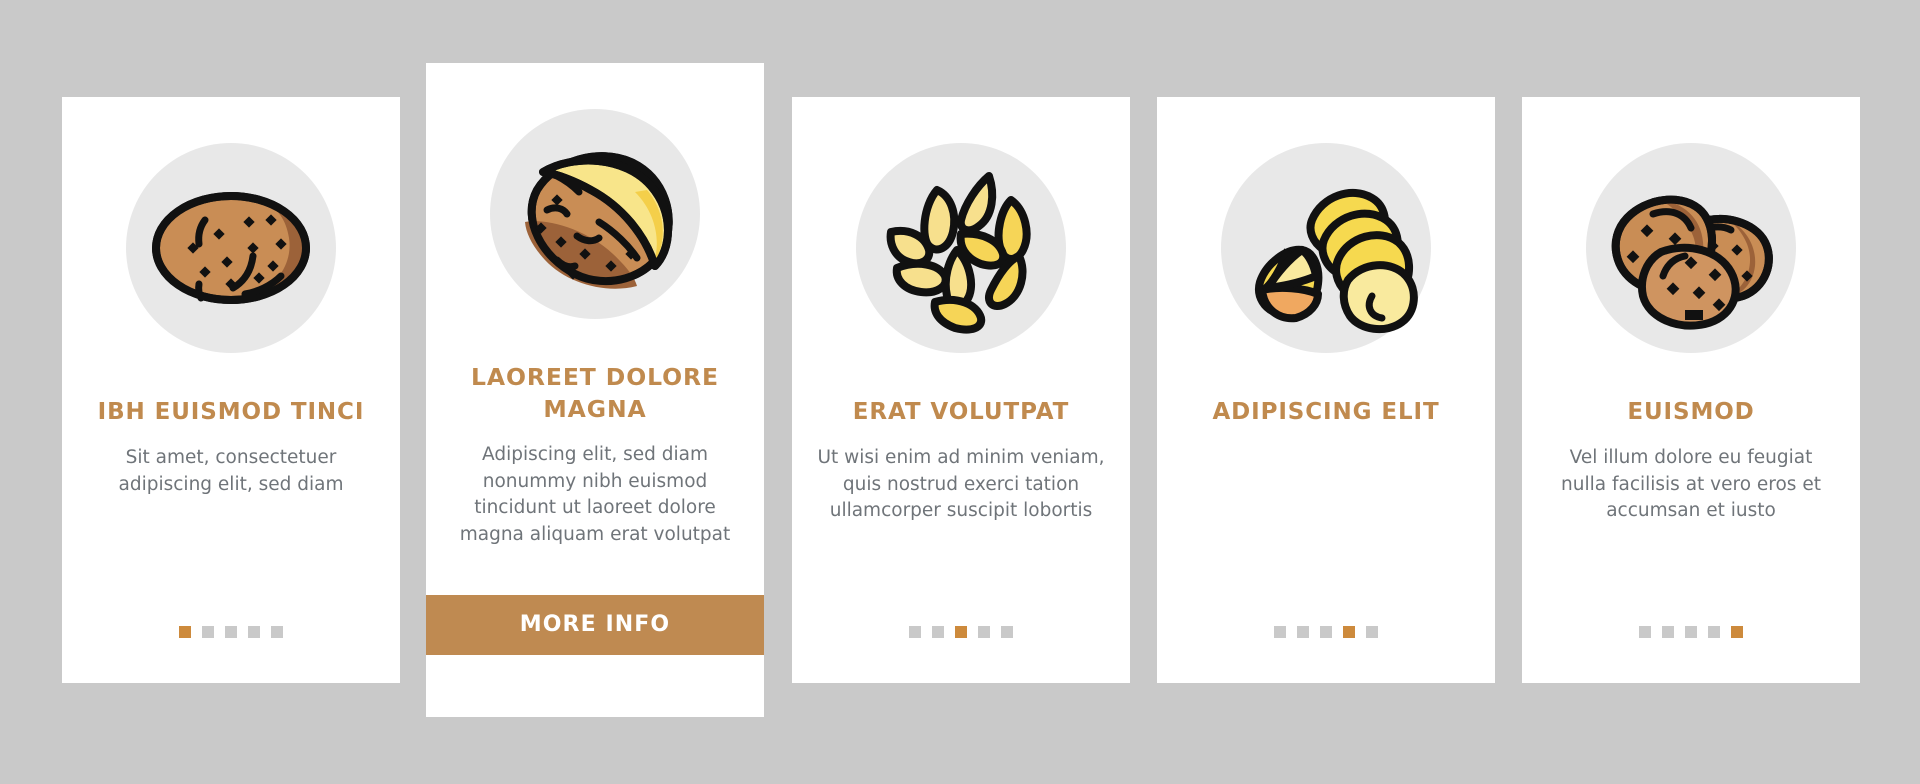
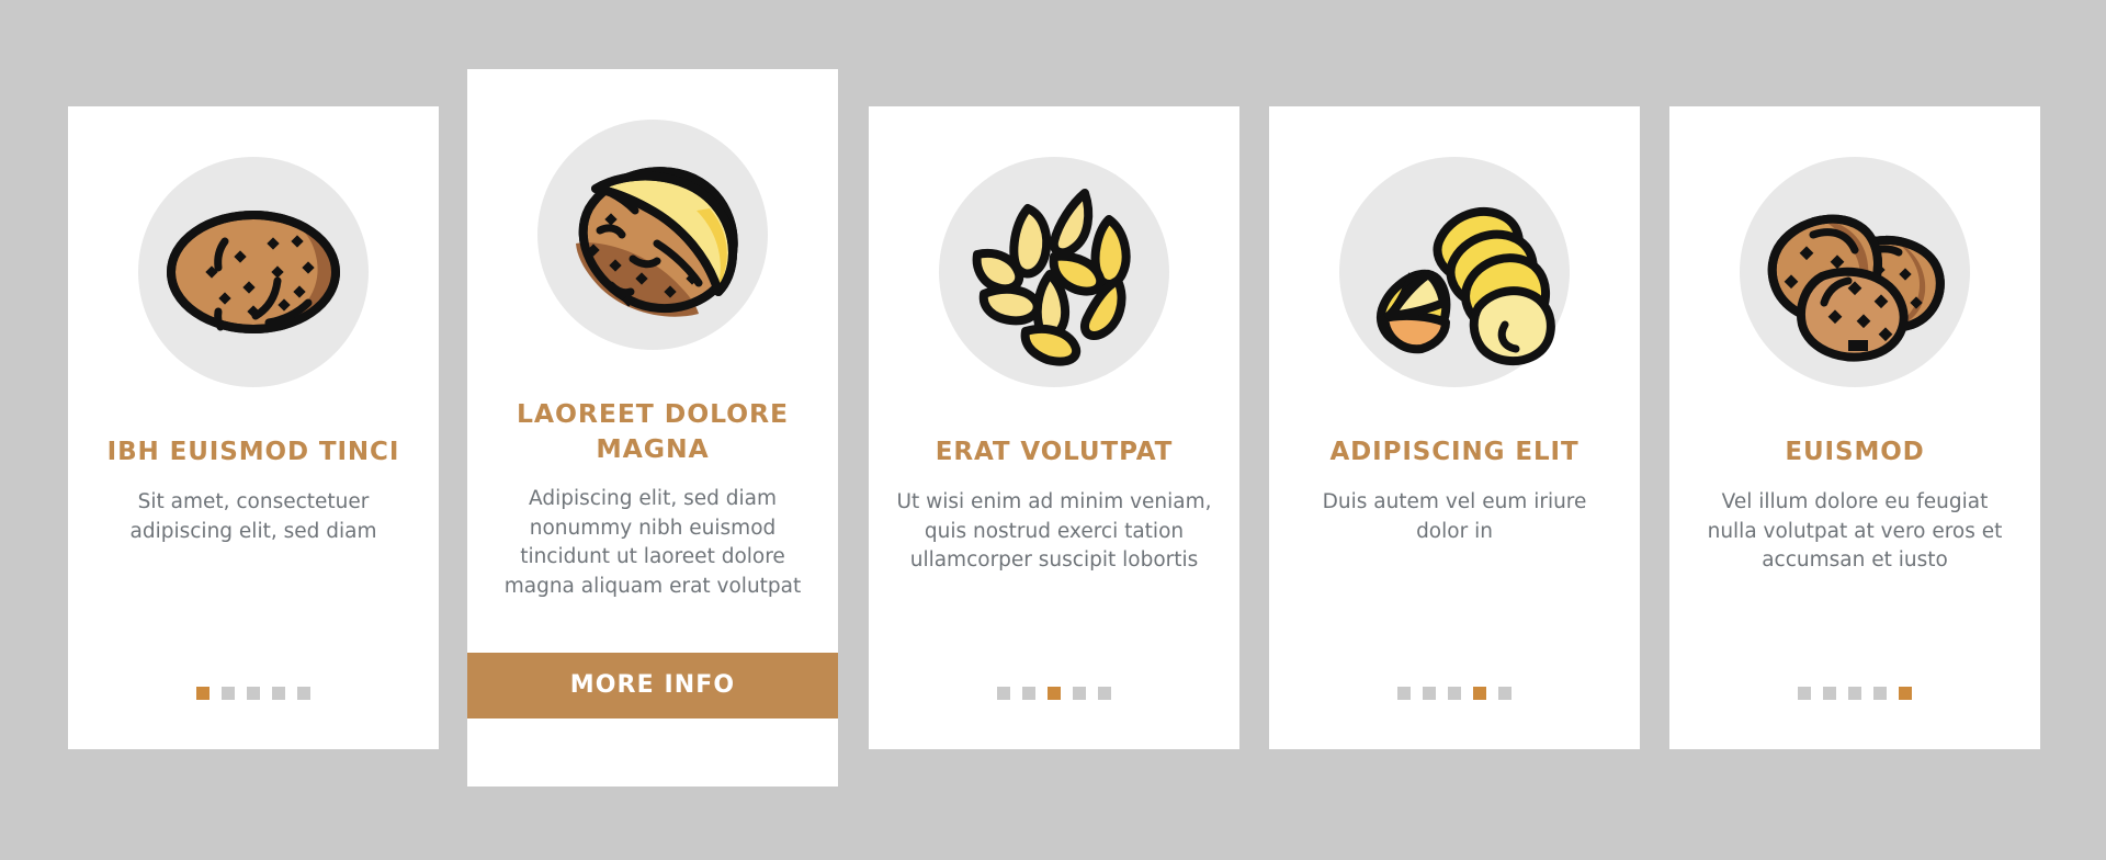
  IBH EUISMOD TINCI
  Sit amet, consectetuer adipiscing elit, sed diam
  LAOREET DOLORE MAGNA
  Adipiscing elit, sed diam nonummy nibh euismod tincidunt ut laoreet dolore magna aliquam erat volutpat
  MORE INFO
  ERAT VOLUTPAT
  Ut wisi enim ad minim veniam, quis nostrud exerci tation ullamcorper suscipit lobortis
  ADIPISCING ELIT
+ Duis autem vel eum iriure dolor in
  EUISMOD
- Vel illum dolore eu feugiat nulla facilisis at vero eros et accumsan et iusto
+ Vel illum dolore eu feugiat nulla volutpat at vero eros et accumsan et iusto
